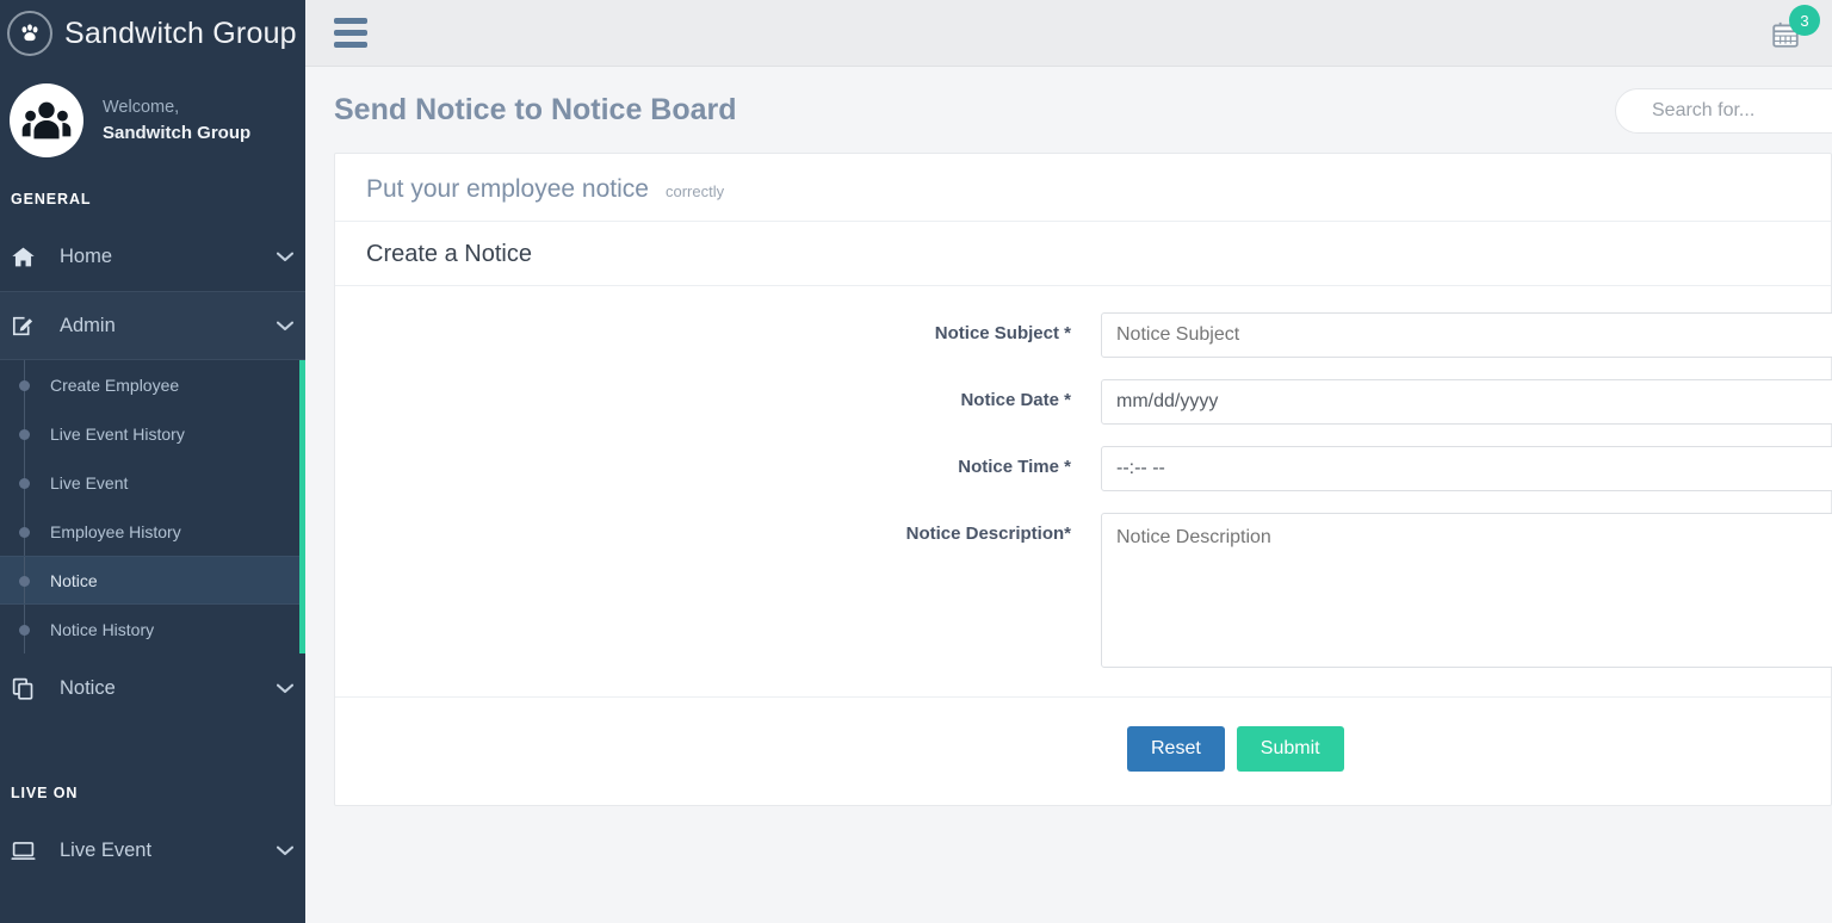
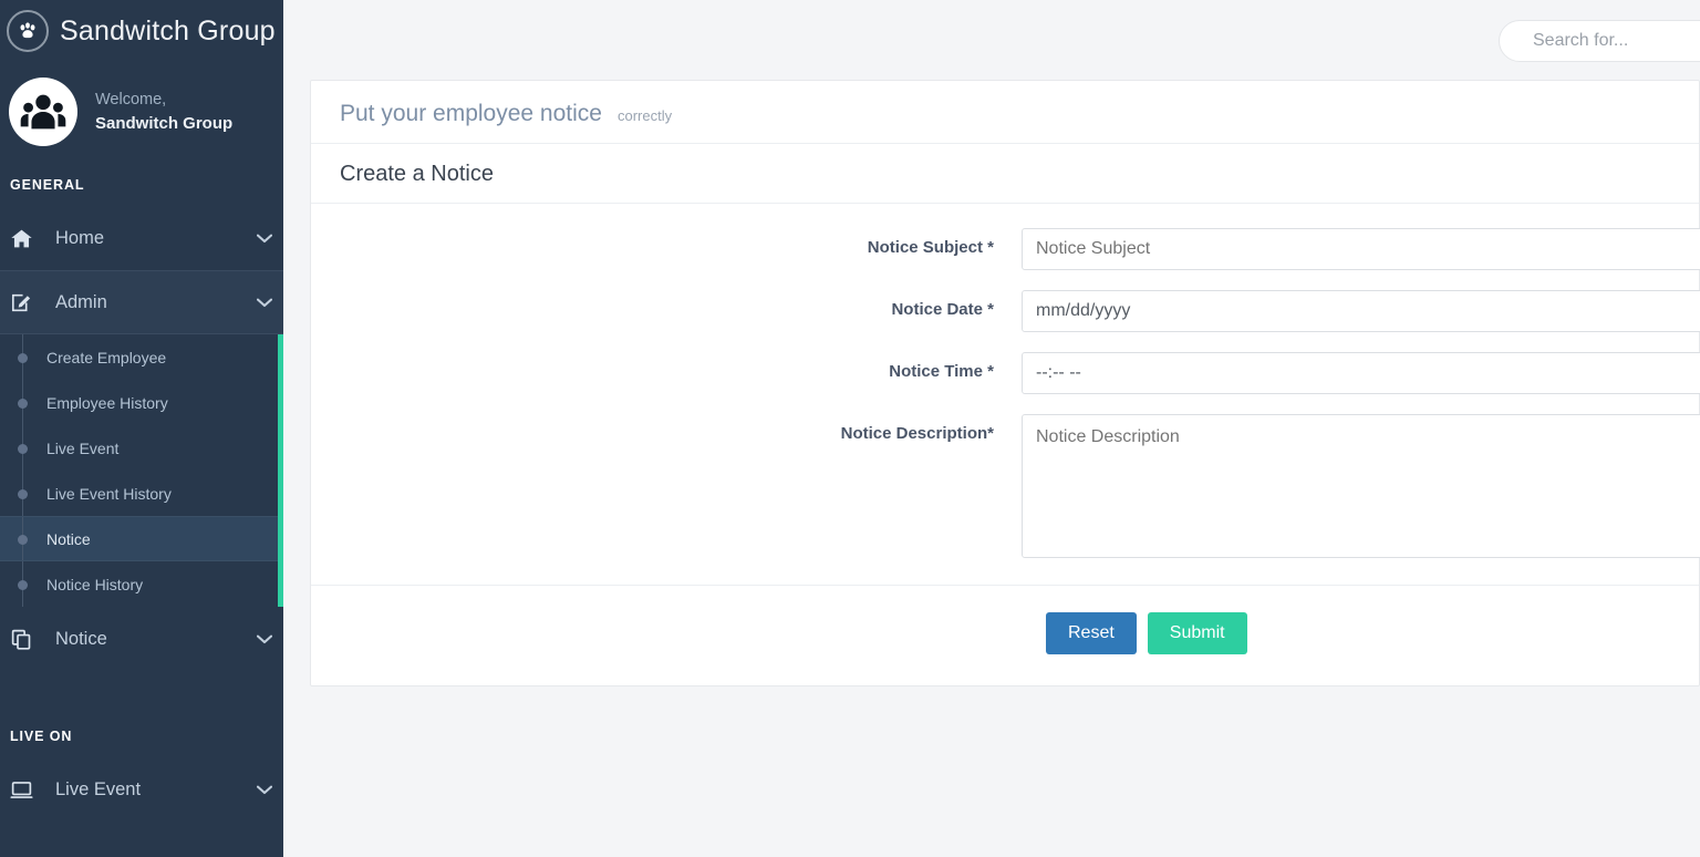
  Sandwitch Group
  Welcome,
  Sandwitch Group
  GENERAL
  Home
  Admin
  Create Employee
- Live Event History
+ Employee History
  Live Event
- Employee History
+ Live Event History
  Notice
  Notice History
  Notice
  LIVE ON
  Live Event
- 3
- Send Notice to Notice Board
  Search for...
  Put your employee notice
  correctly
  Create a Notice
  Notice Subject *
  Notice Subject
  Notice Date *
  mm/dd/yyyy
  Notice Time *
  --:-- --
  Notice Description*
  Notice Description
  Reset
  Submit
